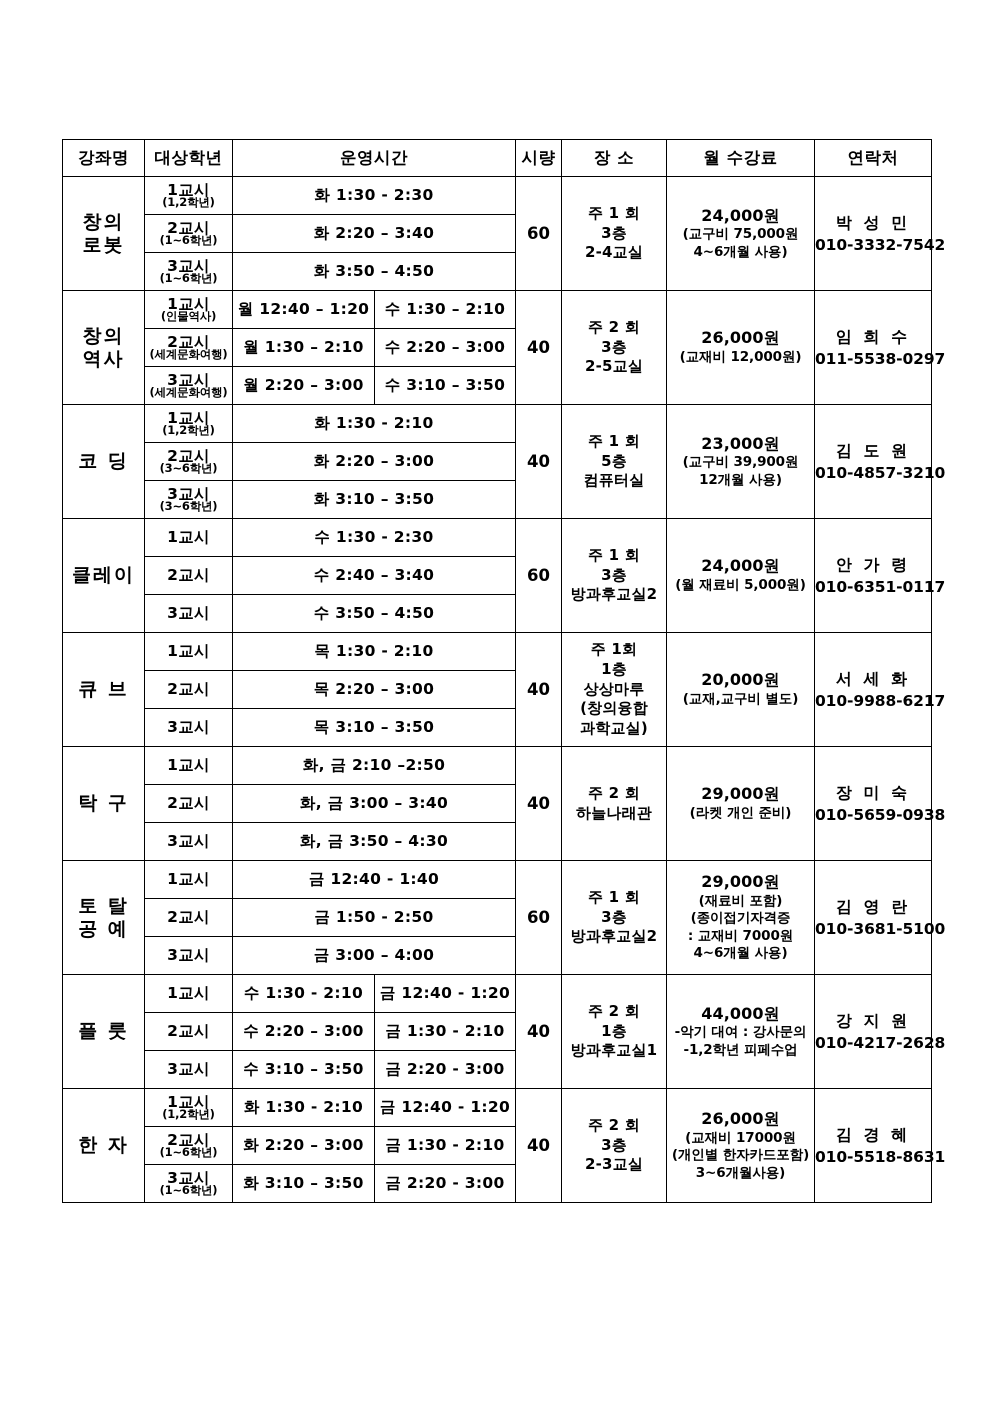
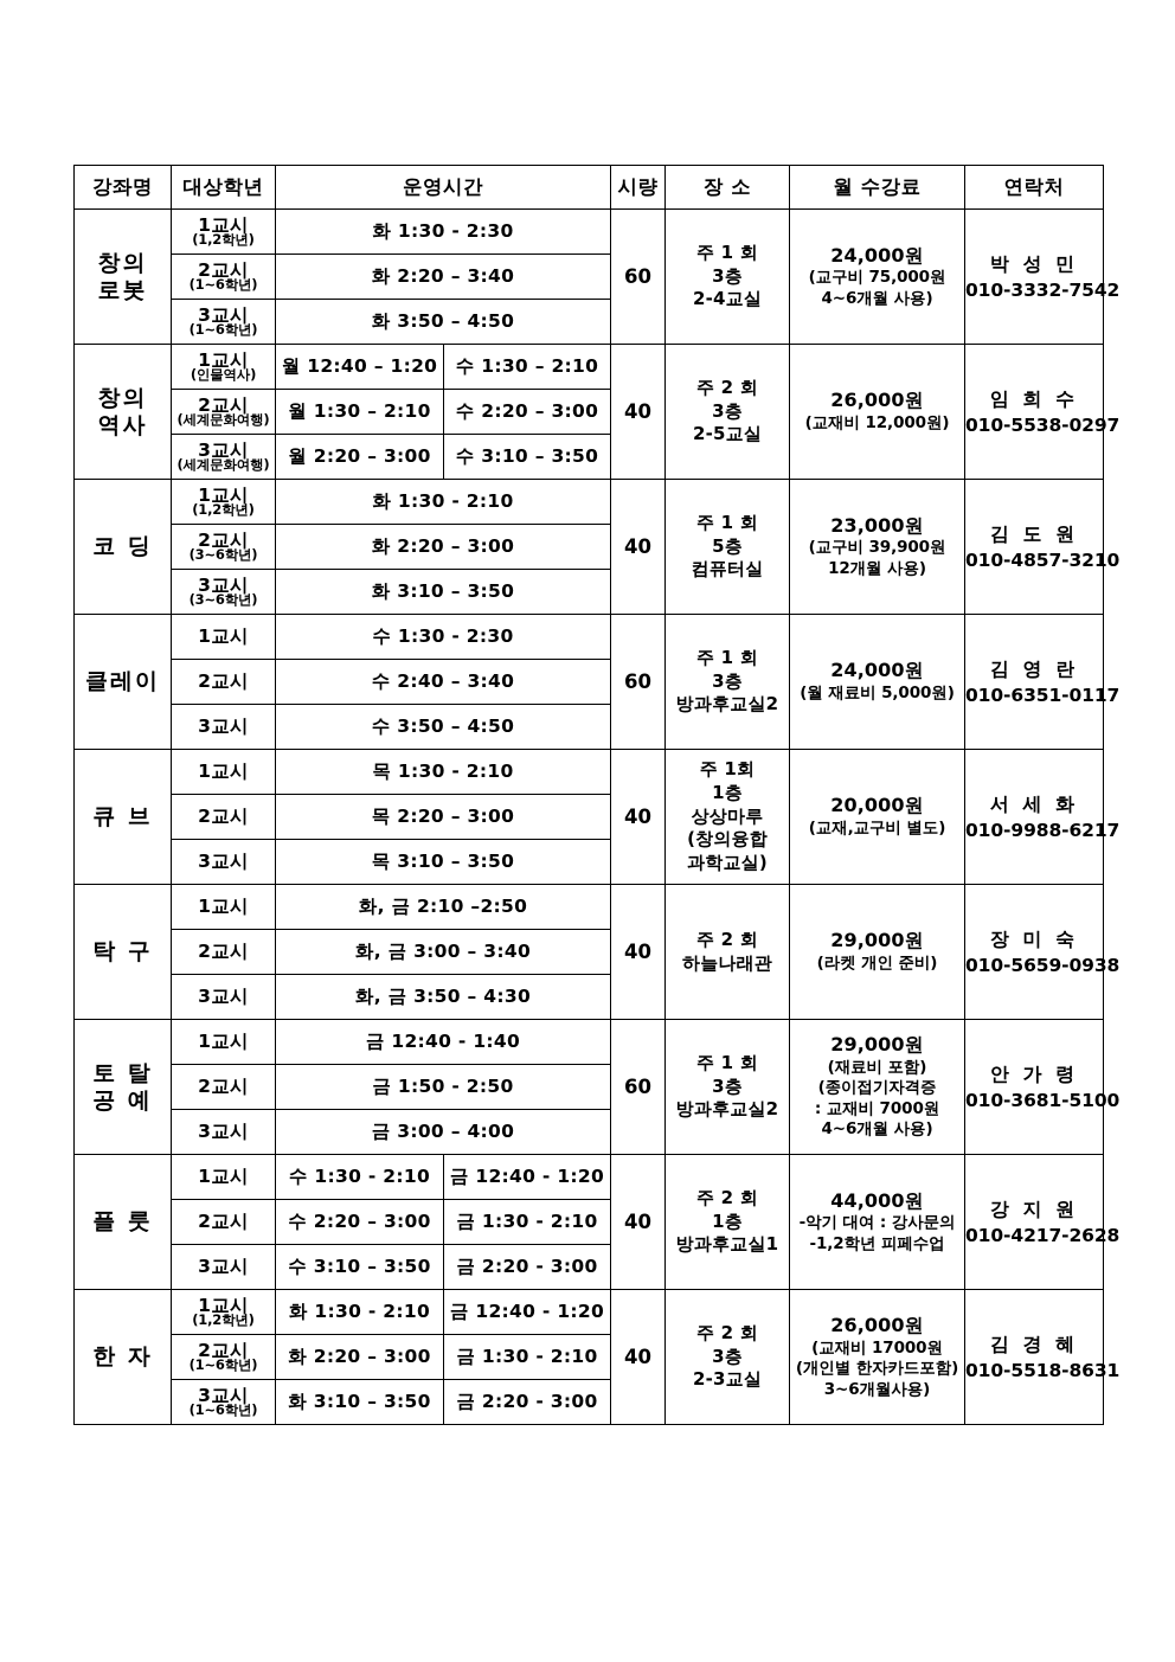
  강좌명	대상학년	운영시간	시량	장 소	월 수강료	연락처
  창의로봇	1교시(1,2학년)	화 1:30 - 2:30	60	주 1 회3층2-4교실	24,000원(교구비 75,000원4~6개월 사용)	박 성 민010-3332-7542
  2교시(1~6학년)	화 2:20 – 3:40
  3교시(1~6학년)	화 3:50 – 4:50
- 창의역사	1교시(인물역사)	월 12:40 – 1:20	수 1:30 – 2:10	40	주 2 회3층2-5교실	26,000원(교재비 12,000원)	임 희 수011-5538-0297
+ 창의역사	1교시(인물역사)	월 12:40 – 1:20	수 1:30 – 2:10	40	주 2 회3층2-5교실	26,000원(교재비 12,000원)	임 희 수010-5538-0297
  2교시(세계문화여행)	월 1:30 – 2:10	수 2:20 – 3:00
  3교시(세계문화여행)	월 2:20 – 3:00	수 3:10 – 3:50
  코 딩	1교시(1,2학년)	화 1:30 - 2:10	40	주 1 회5층컴퓨터실	23,000원(교구비 39,900원12개월 사용)	김 도 원010-4857-3210
  2교시(3~6학년)	화 2:20 – 3:00
  3교시(3~6학년)	화 3:10 – 3:50
- 클레이	1교시	수 1:30 - 2:30	60	주 1 회3층방과후교실2	24,000원(월 재료비 5,000원)	안 가 령010-6351-0117
+ 클레이	1교시	수 1:30 - 2:30	60	주 1 회3층방과후교실2	24,000원(월 재료비 5,000원)	김 영 란010-6351-0117
  2교시	수 2:40 – 3:40
  3교시	수 3:50 – 4:50
  큐 브	1교시	목 1:30 - 2:10	40	주 1회1층상상마루(창의융합과학교실)	20,000원(교재,교구비 별도)	서 세 화010-9988-6217
  2교시	목 2:20 – 3:00
  3교시	목 3:10 – 3:50
  탁 구	1교시	화, 금 2:10 –2:50	40	주 2 회하늘나래관	29,000원(라켓 개인 준비)	장 미 숙010-5659-0938
  2교시	화, 금 3:00 – 3:40
  3교시	화, 금 3:50 – 4:30
- 토 탈공 예	1교시	금 12:40 - 1:40	60	주 1 회3층방과후교실2	29,000원(재료비 포함)(종이접기자격증: 교재비 7000원4~6개월 사용)	김 영 란010-3681-5100
+ 토 탈공 예	1교시	금 12:40 - 1:40	60	주 1 회3층방과후교실2	29,000원(재료비 포함)(종이접기자격증: 교재비 7000원4~6개월 사용)	안 가 령010-3681-5100
  2교시	금 1:50 - 2:50
  3교시	금 3:00 – 4:00
  플 룻	1교시	수 1:30 - 2:10	금 12:40 - 1:20	40	주 2 회1층방과후교실1	44,000원-악기 대여 : 강사문의-1,2학년 피페수업	강 지 원010-4217-2628
  2교시	수 2:20 – 3:00	금 1:30 - 2:10
  3교시	수 3:10 – 3:50	금 2:20 - 3:00
  한 자	1교시(1,2학년)	화 1:30 - 2:10	금 12:40 - 1:20	40	주 2 회3층2-3교실	26,000원(교재비 17000원(개인별 한자카드포함)3~6개월사용)	김 경 혜010-5518-8631
  2교시(1~6학년)	화 2:20 – 3:00	금 1:30 - 2:10
  3교시(1~6학년)	화 3:10 – 3:50	금 2:20 - 3:00
